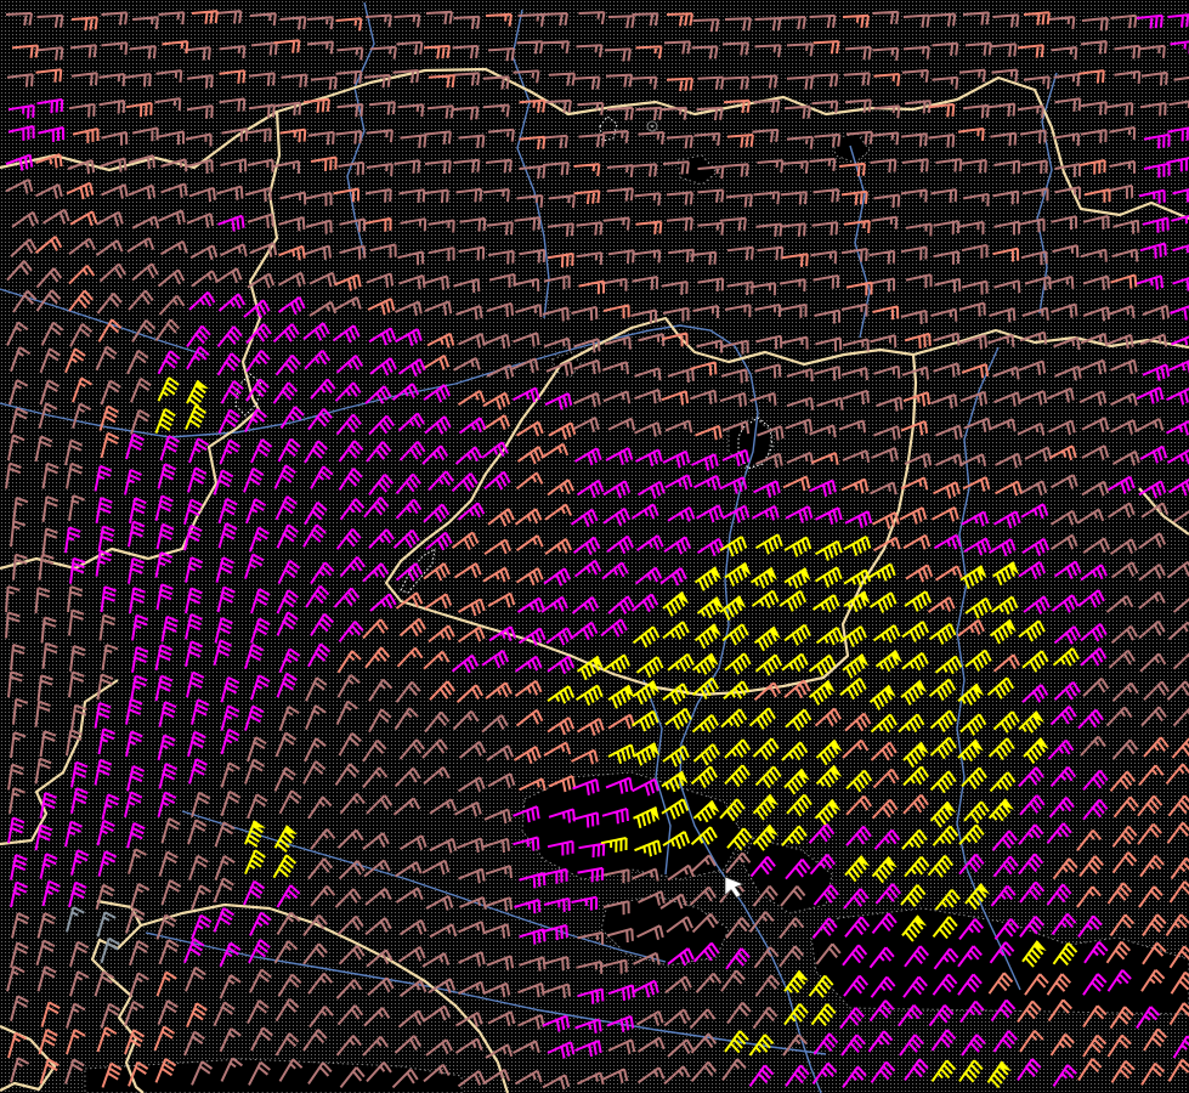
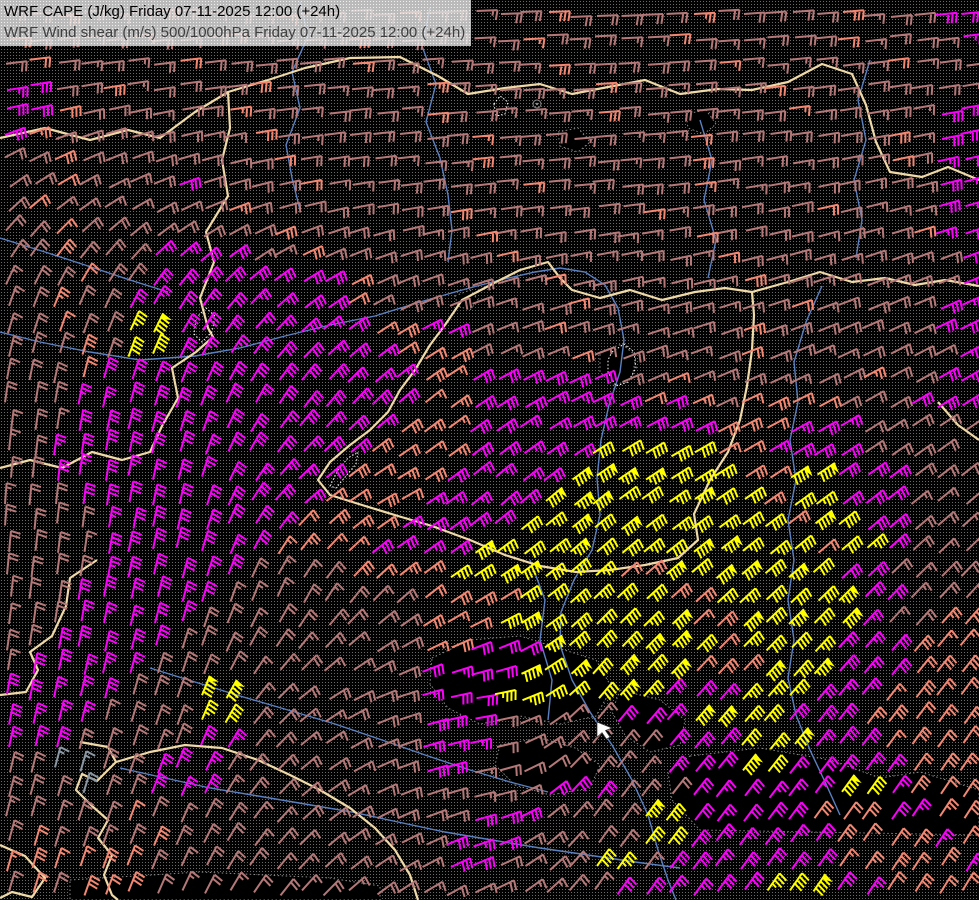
+ WRF CAPE (J/kg) Friday 07-11-2025 12:00 (+24h)
+ WRF Wind shear (m/s) 500/1000hPa Friday 07-11-2025 12:00 (+24h)
